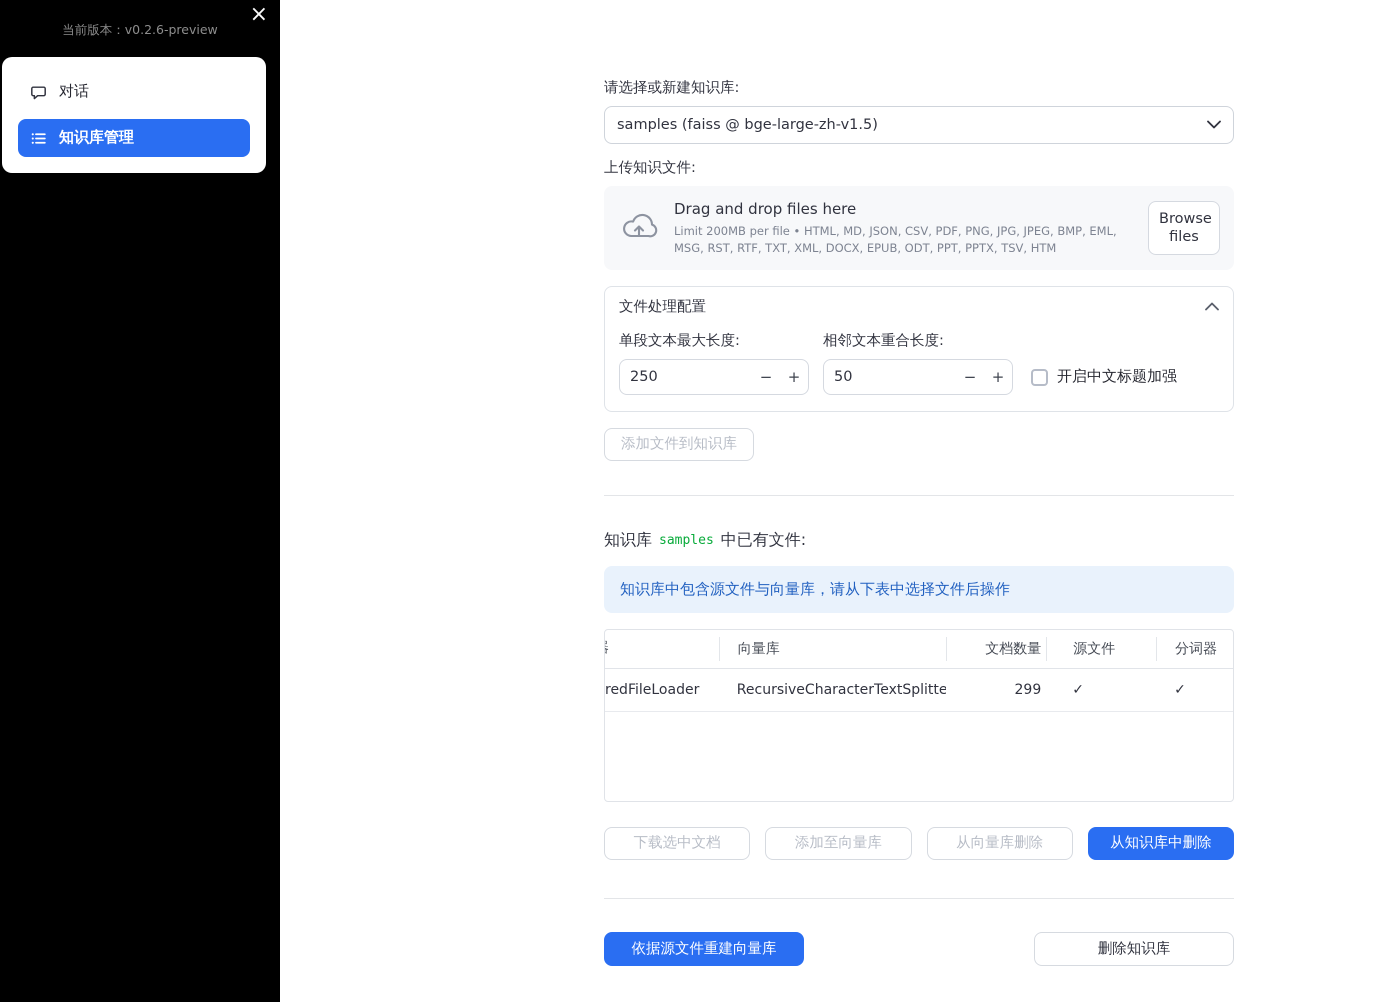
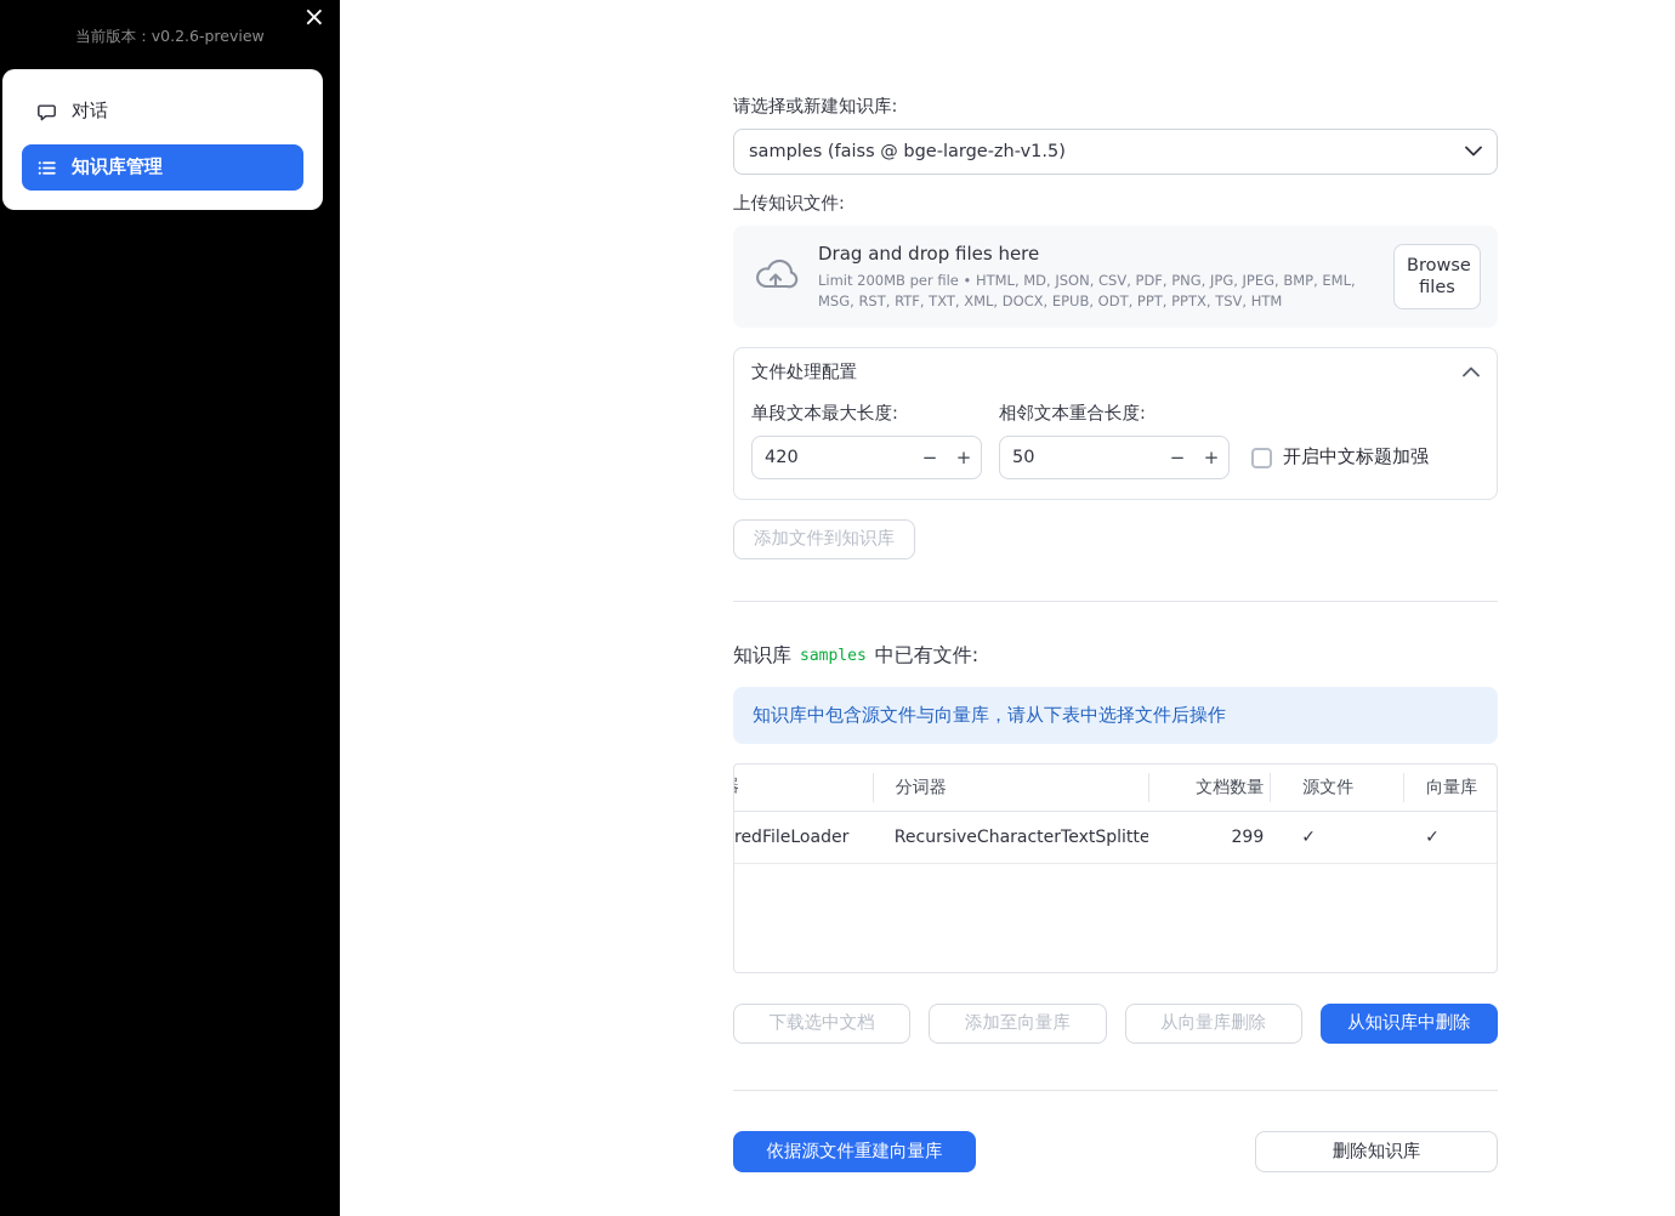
  ×
  当前版本：v0.2.6-preview
  对话
  知识库管理
  请选择或新建知识库:
  samples (faiss @ bge-large-zh-v1.5)
  上传知识文件:
  Drag and drop files here
  Limit 200MB per file • HTML, MD, JSON, CSV, PDF, PNG, JPG, JPEG, BMP, EML, MSG, RST, RTF, TXT, XML, DOCX, EPUB, ODT, PPT, PPTX, TSV, HTM
  Browse files
  文件处理配置
  单段文本最大长度:
- 250
+ 420
  −
  +
  相邻文本重合长度:
  50
  −
  +
  开启中文标题加强
  添加文件到知识库
  知识库
  samples
  中已有文件:
  知识库中包含源文件与向量库，请从下表中选择文件后操作
- 向量库
+ 分词器
  文档数量
  源文件
- 分词器
+ 向量库
  redFileLoader
  RecursiveCharacterTextSplitte
  299
  ✓
  ✓
  下载选中文档
  添加至向量库
  从向量库删除
  从知识库中删除
  依据源文件重建向量库
  删除知识库
